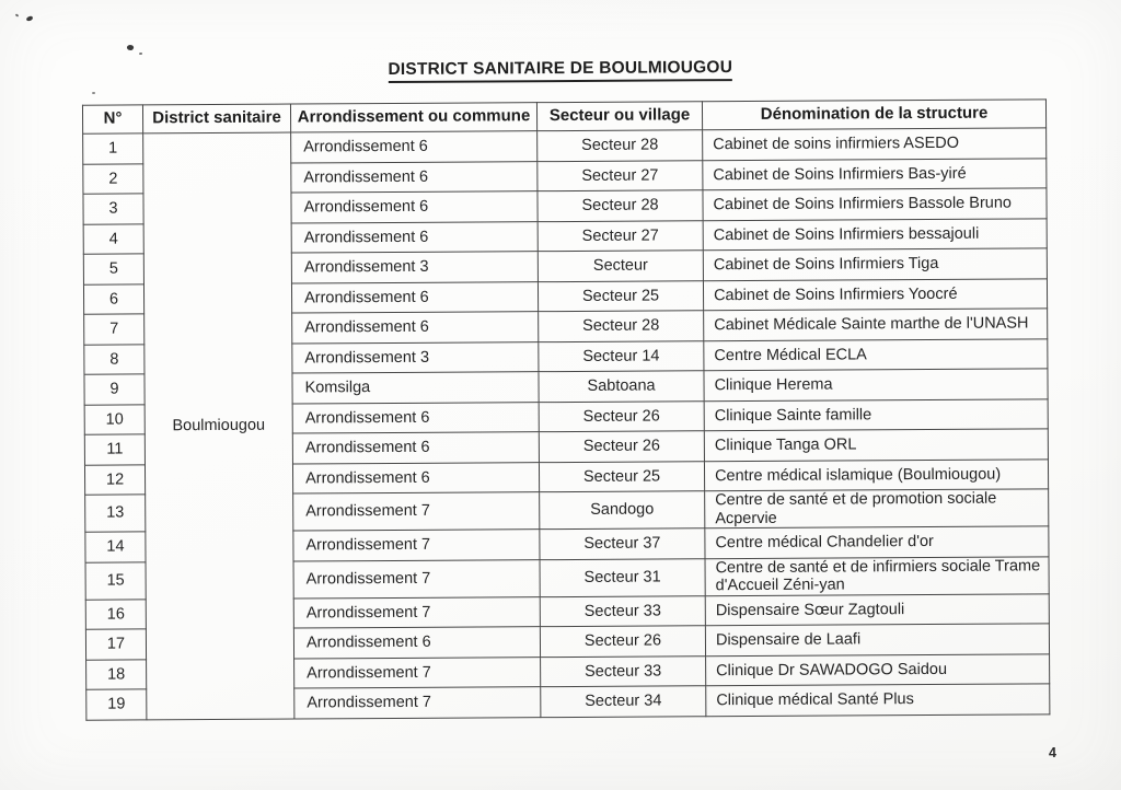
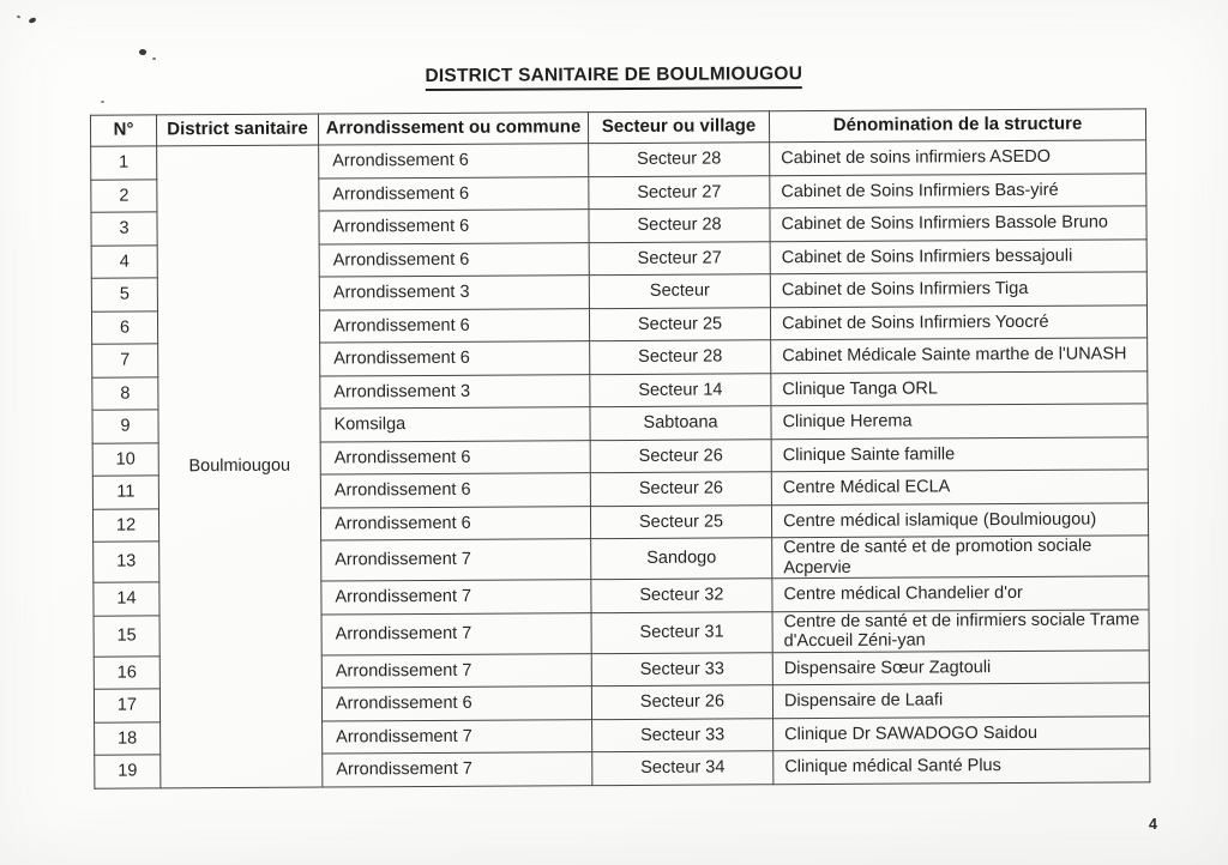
  DISTRICT SANITAIRE DE BOULMIOUGOU
  N°	District sanitaire	Arrondissement ou commune	Secteur ou village	Dénomination de la structure
  1	Boulmiougou	Arrondissement 6	Secteur 28	Cabinet de soins infirmiers ASEDO
  2	Arrondissement 6	Secteur 27	Cabinet de Soins Infirmiers Bas-yiré
  3	Arrondissement 6	Secteur 28	Cabinet de Soins Infirmiers Bassole Bruno
  4	Arrondissement 6	Secteur 27	Cabinet de Soins Infirmiers bessajouli
  5	Arrondissement 3	Secteur	Cabinet de Soins Infirmiers Tiga
  6	Arrondissement 6	Secteur 25	Cabinet de Soins Infirmiers Yoocré
  7	Arrondissement 6	Secteur 28	Cabinet Médicale Sainte marthe de l'UNASH
- 8	Arrondissement 3	Secteur 14	Centre Médical ECLA
+ 8	Arrondissement 3	Secteur 14	Clinique Tanga ORL
  9	Komsilga	Sabtoana	Clinique Herema
  10	Arrondissement 6	Secteur 26	Clinique Sainte famille
- 11	Arrondissement 6	Secteur 26	Clinique Tanga ORL
+ 11	Arrondissement 6	Secteur 26	Centre Médical ECLA
  12	Arrondissement 6	Secteur 25	Centre médical islamique (Boulmiougou)
  13	Arrondissement 7	Sandogo	Centre de santé et de promotion sociale Acpervie
- 14	Arrondissement 7	Secteur 37	Centre médical Chandelier d'or
+ 14	Arrondissement 7	Secteur 32	Centre médical Chandelier d'or
  15	Arrondissement 7	Secteur 31	Centre de santé et de infirmiers sociale Trame d'Accueil Zéni-yan
  16	Arrondissement 7	Secteur 33	Dispensaire Sœur Zagtouli
  17	Arrondissement 6	Secteur 26	Dispensaire de Laafi
  18	Arrondissement 7	Secteur 33	Clinique Dr SAWADOGO Saidou
  19	Arrondissement 7	Secteur 34	Clinique médical Santé Plus
  4
